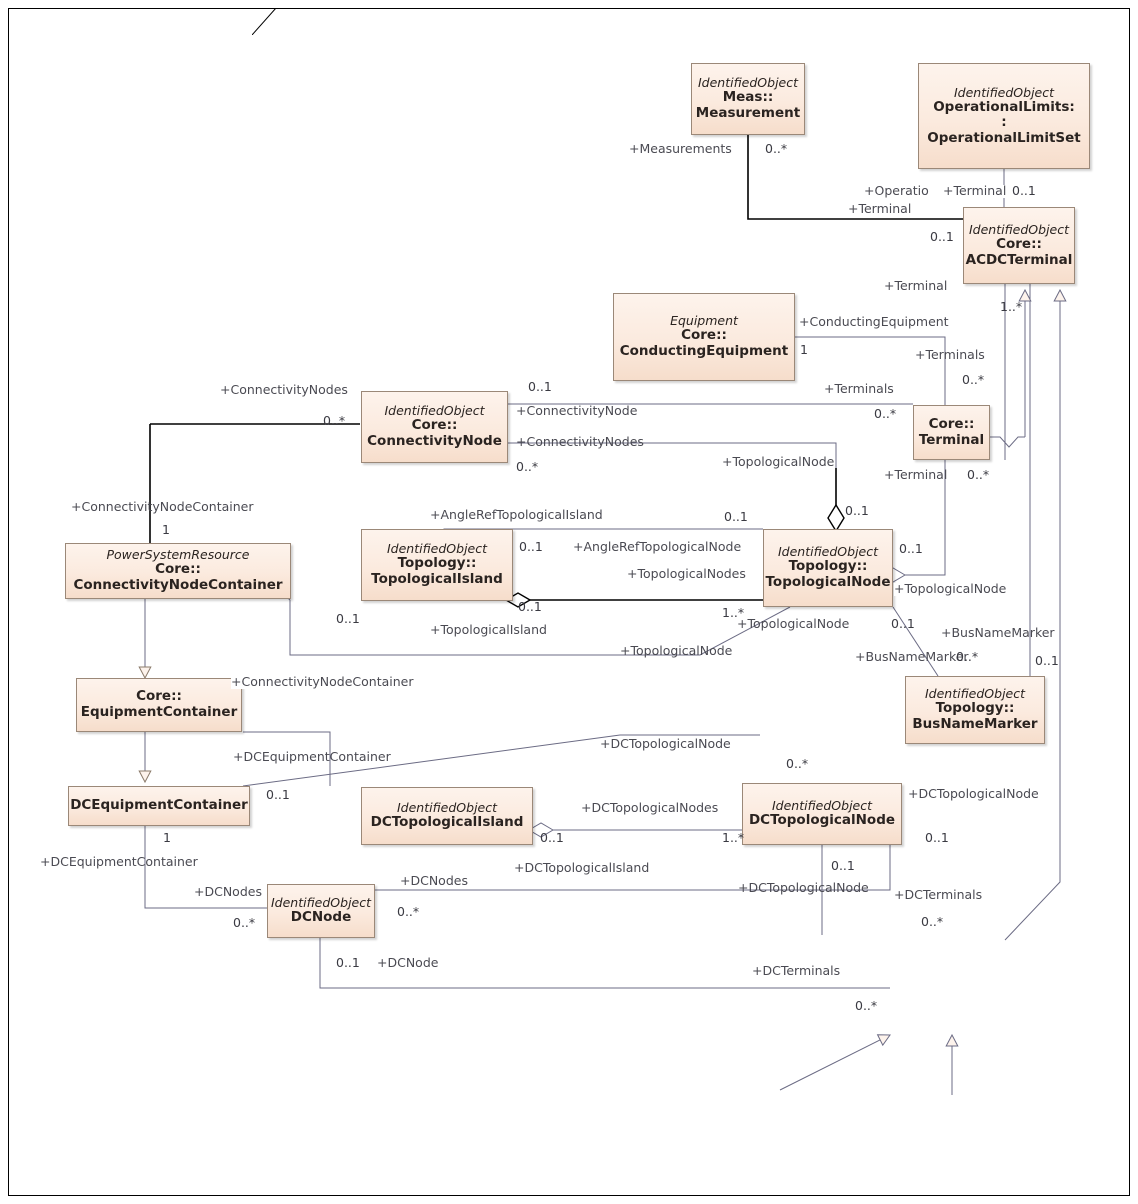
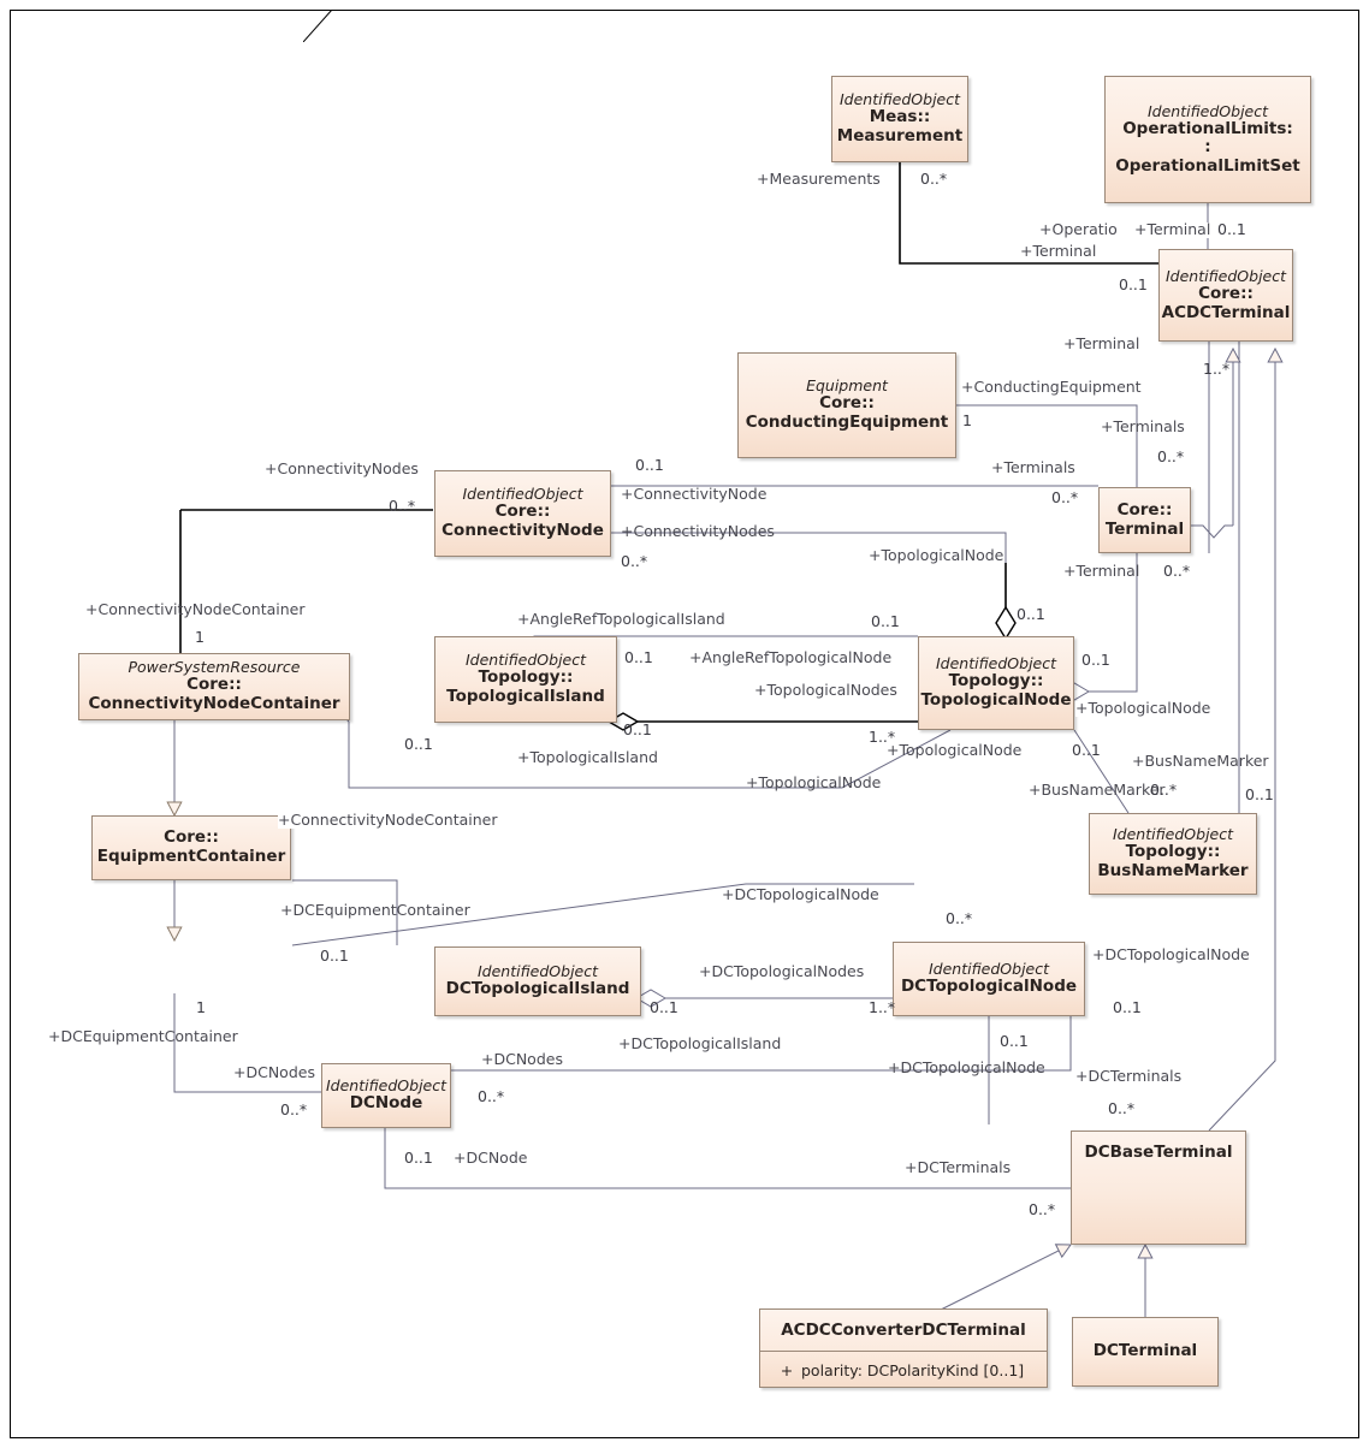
  IdentifiedObject
  Meas::
  Measurement
  IdentifiedObject
  OperationalLimits:
  :
  OperationalLimitSet
  IdentifiedObject
  Core::
  ACDCTerminal
  Equipment
  Core::
  ConductingEquipment
  IdentifiedObject
  Core::
  ConnectivityNode
  Core::
  Terminal
  IdentifiedObject
  Topology::
  TopologicalIsland
  IdentifiedObject
  Topology::
  TopologicalNode
  PowerSystemResource
  Core::
  ConnectivityNodeContainer
  Core::
  EquipmentContainer
  IdentifiedObject
  Topology::
  BusNameMarker
- DCEquipmentContainer
  IdentifiedObject
  DCTopologicalIsland
  IdentifiedObject
  DCTopologicalNode
  IdentifiedObject
  DCNode
+ DCBaseTerminal
+ ACDCConverterDCTerminal
+ +
+ polarity: DCPolarityKind [0..1]
+ DCTerminal
  +Measurements
  0..*
  +Operatio
  +Terminal
  0..1
  +Terminal
  0..1
  +ConductingEquipment
  1
  +Terminals
  0..*
  +Terminals
  0..*
  +Terminal
  1..*
  +ConnectivityNodes
  0..*
  +ConnectivityNode
  0..1
  +ConnectivityNodes
  0..*
  +TopologicalNode
  +Terminal
  0..*
  +ConnectivityNodeContainer
  1
  +AngleRefTopologicalIsland
  0..1
  +AngleRefTopologicalNode
  0..1
  +TopologicalNodes
  1..*
  +TopologicalIsland
  0..1
  0..1
  0..1
  0..1
  +TopologicalNode
  +TopologicalNode
  +TopologicalNode
  +BusNameMarker
  0..*
  0..1
  +BusNameMarker
  0..1
  +ConnectivityNodeContainer
  +DCEquipmentContainer
  0..1
  +DCTopologicalNode
  0..*
  +DCTopologicalNodes
  1..*
  0..1
  +DCTopologicalIsland
  +DCTopologicalNode
  0..1
  +DCEquipmentContainer
  1
  +DCNodes
  0..*
  +DCNodes
  0..*
  +DCTopologicalNode
  0..1
  +DCTerminals
  0..*
  0..1
  +DCNode
  +DCTerminals
  0..*
